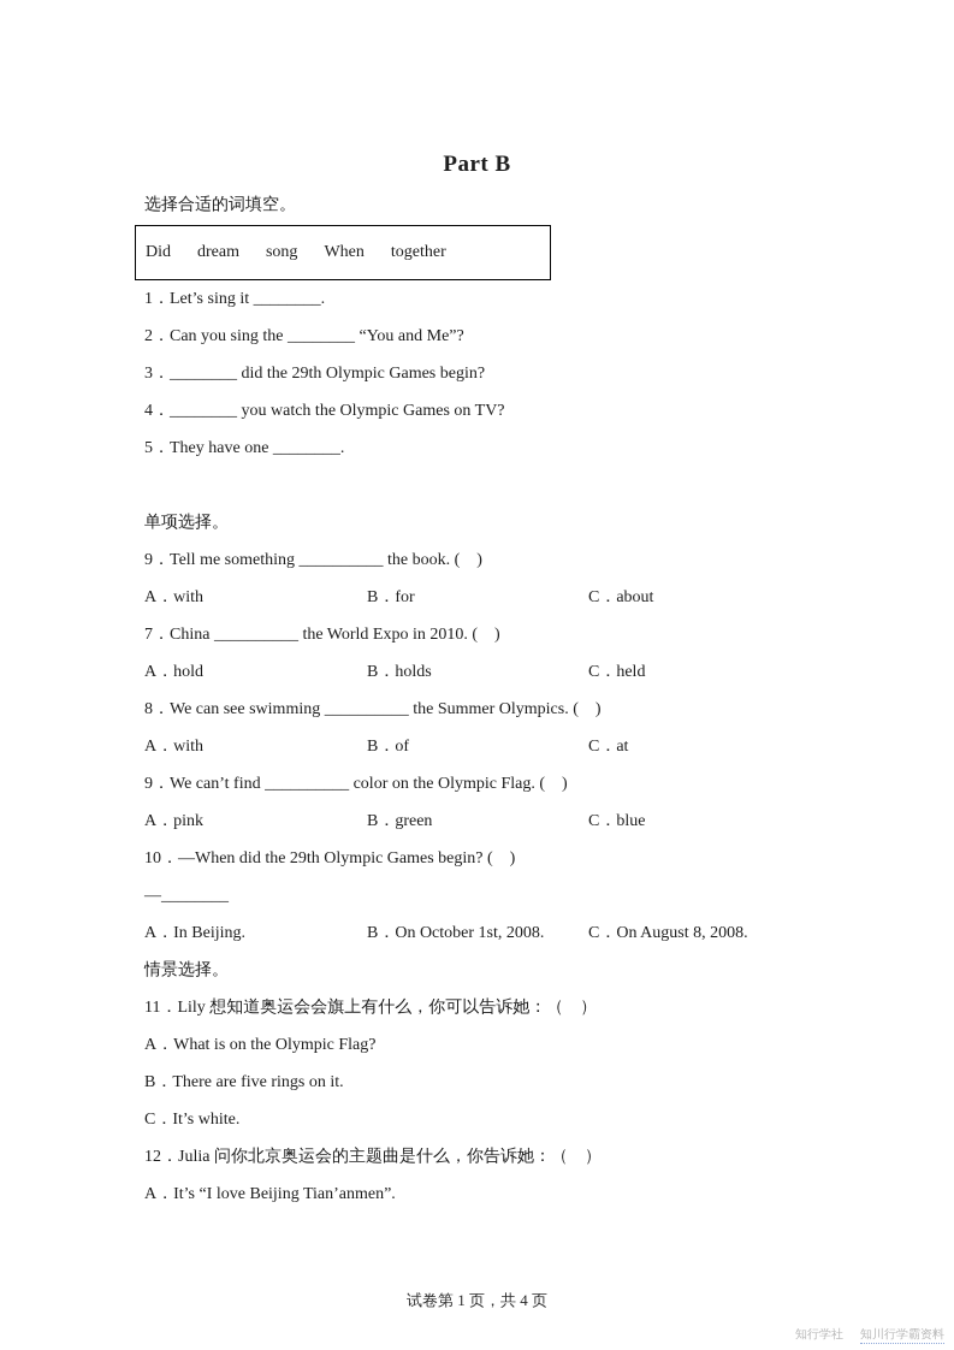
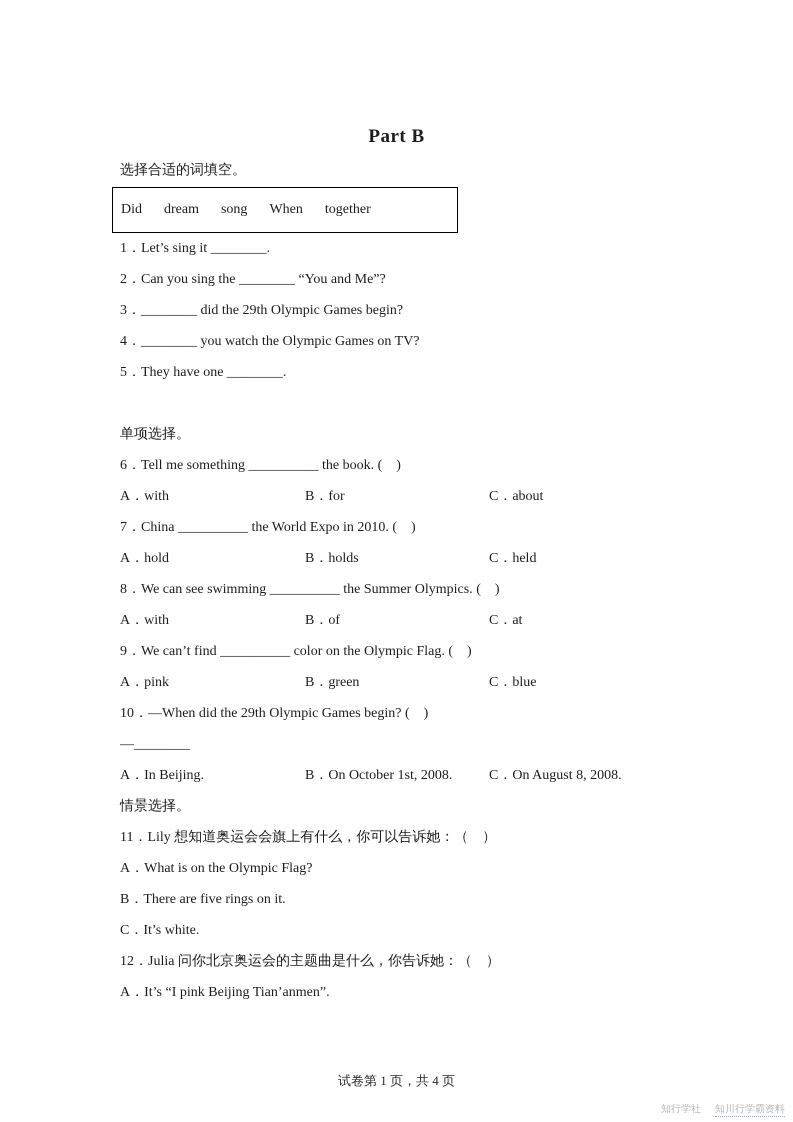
  Part B
  选择合适的词填空。
  Did
  dream
  song
  When
  together
  1．Let’s sing it ________.
  2．Can you sing the ________ “You and Me”?
  3．________ did the 29th Olympic Games begin?
  4．________ you watch the Olympic Games on TV?
  5．They have one ________.
  单项选择。
- 9．Tell me something __________ the book. ( )
+ 6．Tell me something __________ the book. ( )
  A．with
  B．for
  C．about
  7．China __________ the World Expo in 2010. ( )
  A．hold
  B．holds
  C．held
  8．We can see swimming __________ the Summer Olympics. ( )
  A．with
  B．of
  C．at
  9．We can’t find __________ color on the Olympic Flag. ( )
  A．pink
  B．green
  C．blue
  10．—When did the 29th Olympic Games begin? ( )
  —________
  A．In Beijing.
  B．On October 1st, 2008.
  C．On August 8, 2008.
  情景选择。
  11．Lily 想知道奥运会会旗上有什么，你可以告诉她：（ ）
  A．What is on the Olympic Flag?
  B．There are five rings on it.
  C．It’s white.
  12．Julia 问你北京奥运会的主题曲是什么，你告诉她：（ ）
- A．It’s “I love Beijing Tian’anmen”.
+ A．It’s “I pink Beijing Tian’anmen”.
  试卷第 1 页，共 4 页
  知行学社
  知川行学霸资料
